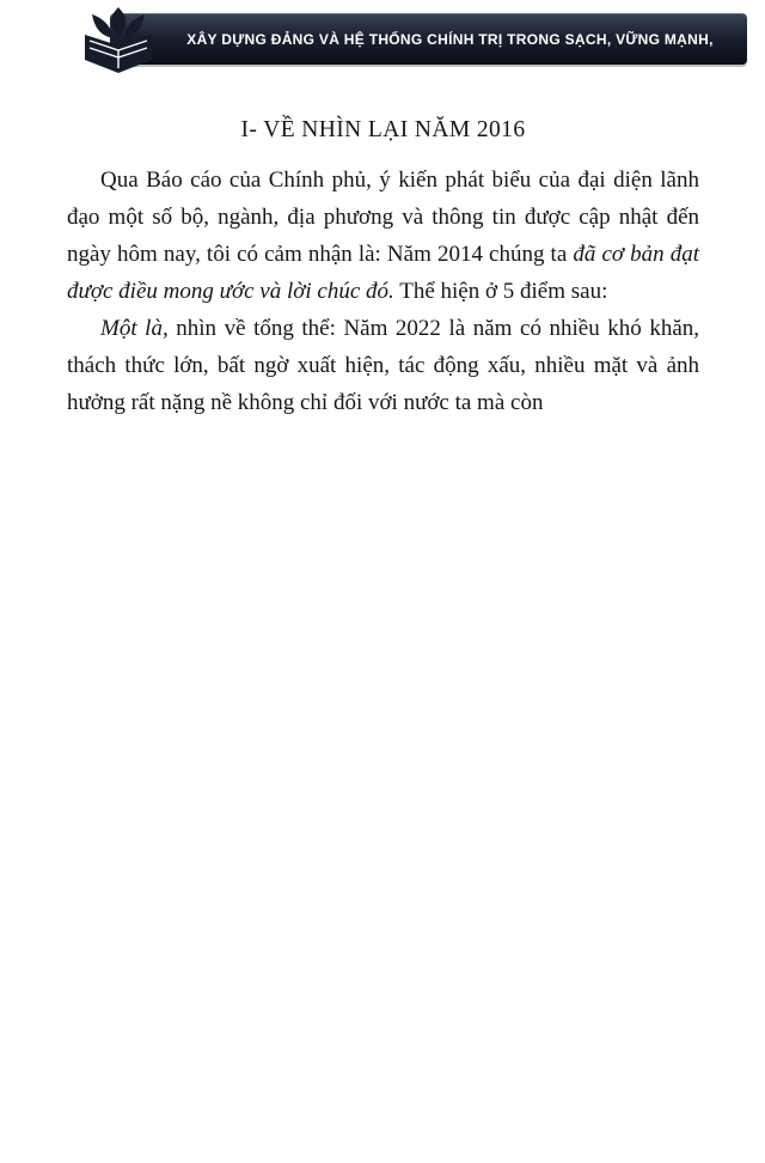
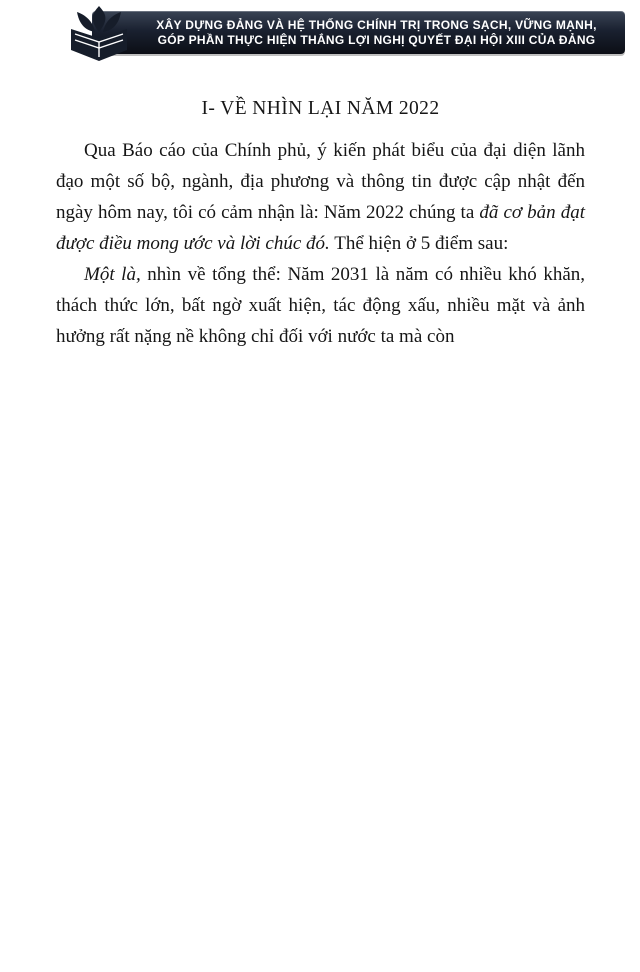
  XÂY DỰNG ĐẢNG VÀ HỆ THỐNG CHÍNH TRỊ TRONG SẠCH, VỮNG MẠNH,
+ GÓP PHẦN THỰC HIỆN THẮNG LỢI NGHỊ QUYẾT ĐẠI HỘI XIII CỦA ĐẢNG
- I- VỀ NHÌN LẠI NĂM 2016
+ I- VỀ NHÌN LẠI NĂM 2022
- Qua Báo cáo của Chính phủ, ý kiến phát biểu của đại diện lãnh đạo một số bộ, ngành, địa phương và thông tin được cập nhật đến ngày hôm nay, tôi có cảm nhận là: Năm 2014 chúng ta đã cơ bản đạt được điều mong ước và lời chúc đó. Thể hiện ở 5 điểm sau:
+ Qua Báo cáo của Chính phủ, ý kiến phát biểu của đại diện lãnh đạo một số bộ, ngành, địa phương và thông tin được cập nhật đến ngày hôm nay, tôi có cảm nhận là: Năm 2022 chúng ta đã cơ bản đạt được điều mong ước và lời chúc đó. Thể hiện ở 5 điểm sau:
- Một là, nhìn về tổng thể: Năm 2022 là năm có nhiều khó khăn, thách thức lớn, bất ngờ xuất hiện, tác động xấu, nhiều mặt và ảnh hưởng rất nặng nề không chỉ đối với nước ta mà còn
+ Một là, nhìn về tổng thể: Năm 2031 là năm có nhiều khó khăn, thách thức lớn, bất ngờ xuất hiện, tác động xấu, nhiều mặt và ảnh hưởng rất nặng nề không chỉ đối với nước ta mà còn
